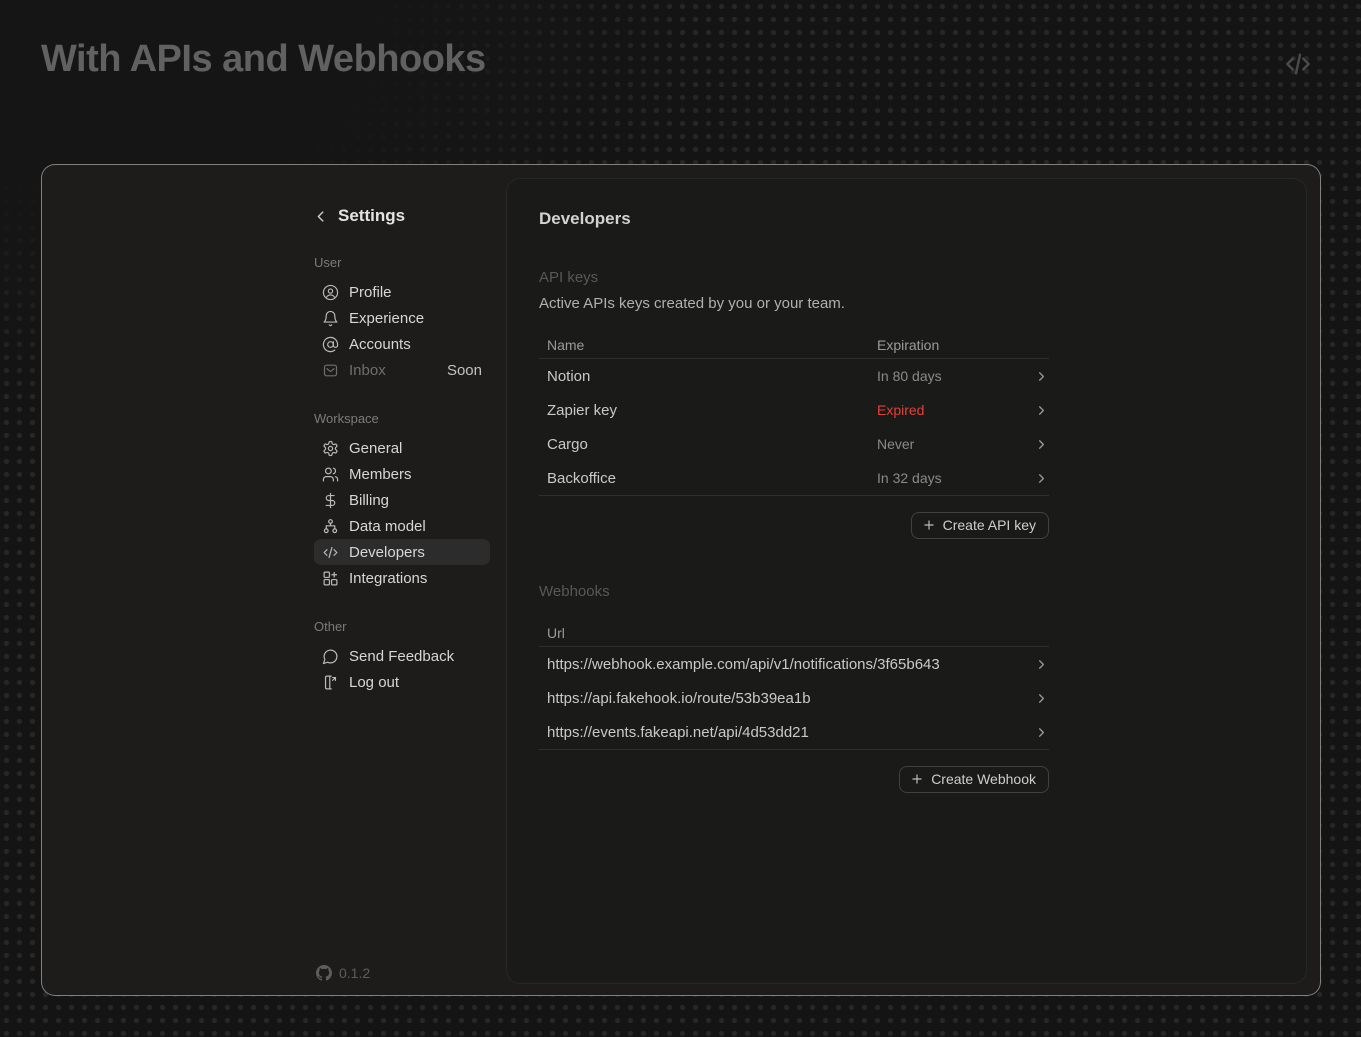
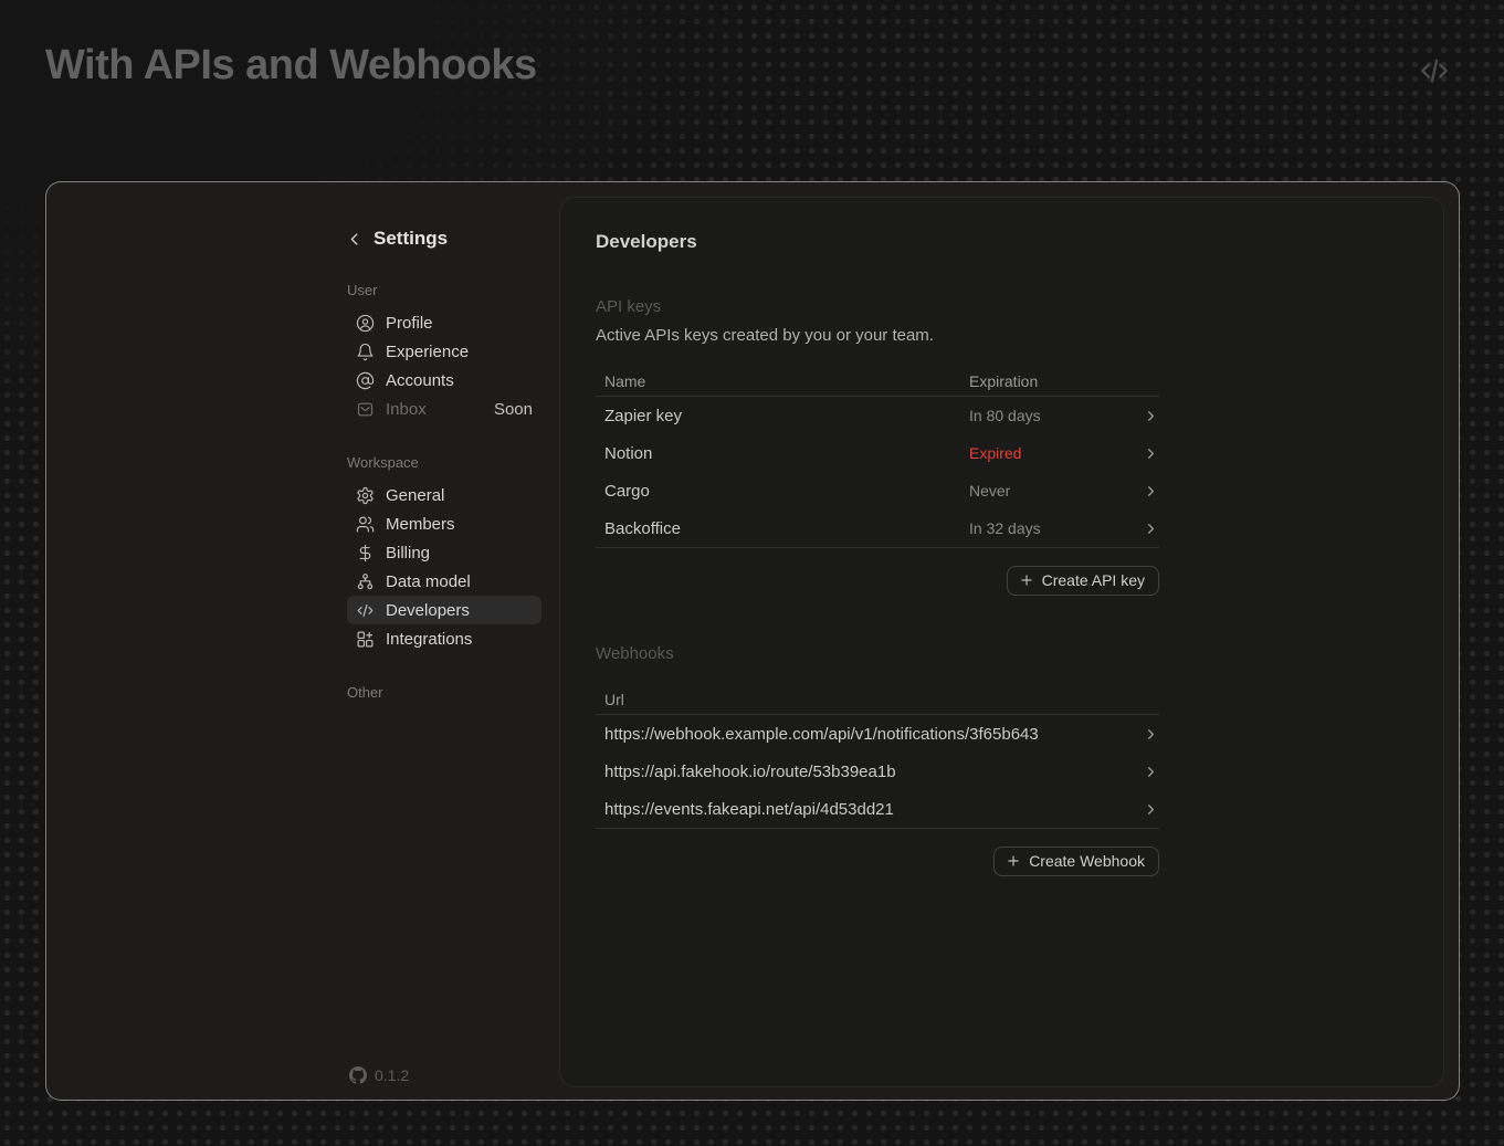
  With APIs and Webhooks
  Settings
  User
  Profile
  Experience
  Accounts
  Inbox
  Soon
  Workspace
  General
  Members
  Billing
  Data model
  Developers
  Integrations
  Other
- Send Feedback
- Log out
  0.1.2
  Developers
  API keys
  Active APIs keys created by you or your team.
  Name
  Expiration
- Notion
+ Zapier key
  In 80 days
- Zapier key
+ Notion
  Expired
  Cargo
  Never
  Backoffice
  In 32 days
  Create API key
  Webhooks
  Url
  https://webhook.example.com/api/v1/notifications/3f65b643
  https://api.fakehook.io/route/53b39ea1b
  https://events.fakeapi.net/api/4d53dd21
  Create Webhook
